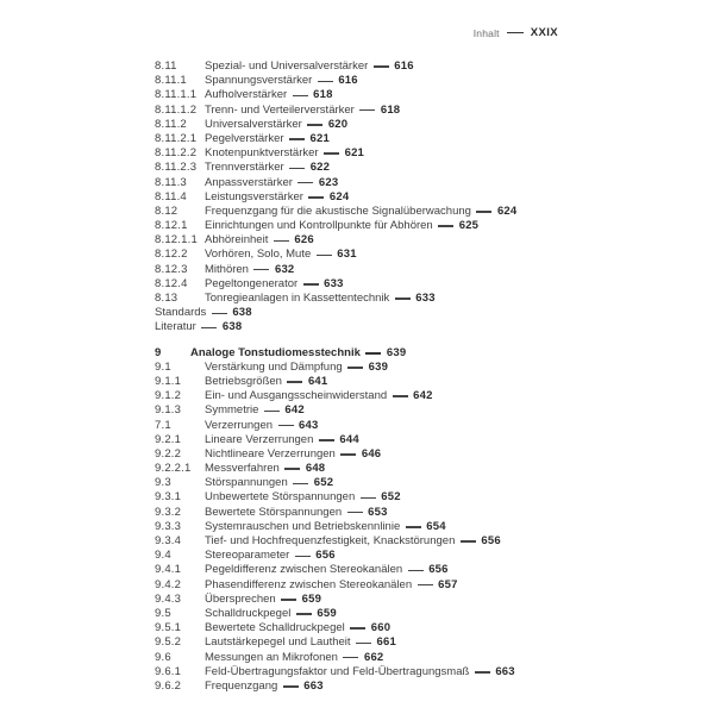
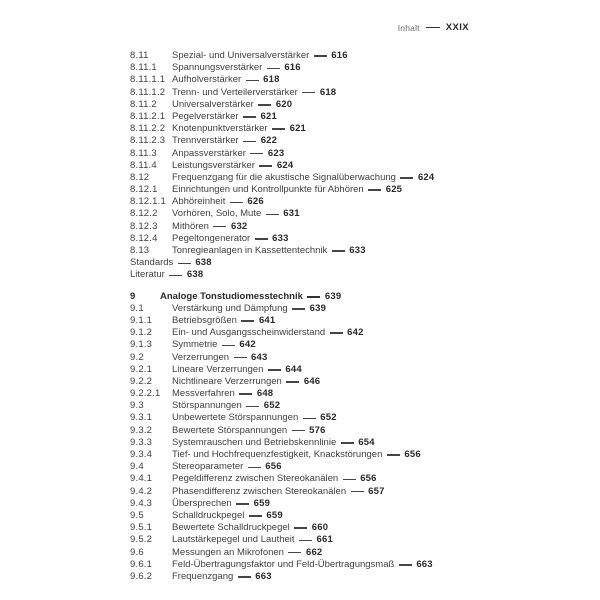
  Inhalt
  XXIX
  8.11
  Spezial- und Universalverstärker
  616
  8.11.1
  Spannungsverstärker
  616
  8.11.1.1
  Aufholverstärker
  618
  8.11.1.2
  Trenn- und Verteilerverstärker
  618
  8.11.2
  Universalverstärker
  620
  8.11.2.1
  Pegelverstärker
  621
  8.11.2.2
  Knotenpunktverstärker
  621
  8.11.2.3
  Trennverstärker
  622
  8.11.3
  Anpassverstärker
  623
  8.11.4
  Leistungsverstärker
  624
  8.12
  Frequenzgang für die akustische Signalüberwachung
  624
  8.12.1
  Einrichtungen und Kontrollpunkte für Abhören
  625
  8.12.1.1
  Abhöreinheit
  626
  8.12.2
  Vorhören, Solo, Mute
  631
  8.12.3
  Mithören
  632
  8.12.4
  Pegeltongenerator
  633
  8.13
  Tonregieanlagen in Kassettentechnik
  633
  Standards
  638
  Literatur
  638
  9
  Analoge Tonstudiomesstechnik
  639
  9.1
  Verstärkung und Dämpfung
  639
  9.1.1
  Betriebsgrößen
  641
  9.1.2
  Ein- und Ausgangsscheinwiderstand
  642
  9.1.3
  Symmetrie
  642
- 7.1
+ 9.2
  Verzerrungen
  643
  9.2.1
  Lineare Verzerrungen
  644
  9.2.2
  Nichtlineare Verzerrungen
  646
  9.2.2.1
  Messverfahren
  648
  9.3
  Störspannungen
  652
  9.3.1
  Unbewertete Störspannungen
  652
  9.3.2
  Bewertete Störspannungen
- 653
+ 576
  9.3.3
  Systemrauschen und Betriebskennlinie
  654
  9.3.4
  Tief- und Hochfrequenzfestigkeit, Knackstörungen
  656
  9.4
  Stereoparameter
  656
  9.4.1
  Pegeldifferenz zwischen Stereokanälen
  656
  9.4.2
  Phasendifferenz zwischen Stereokanälen
  657
  9.4.3
  Übersprechen
  659
  9.5
  Schalldruckpegel
  659
  9.5.1
  Bewertete Schalldruckpegel
  660
  9.5.2
  Lautstärkepegel und Lautheit
  661
  9.6
  Messungen an Mikrofonen
  662
  9.6.1
  Feld-Übertragungsfaktor und Feld-Übertragungsmaß
  663
  9.6.2
  Frequenzgang
  663
